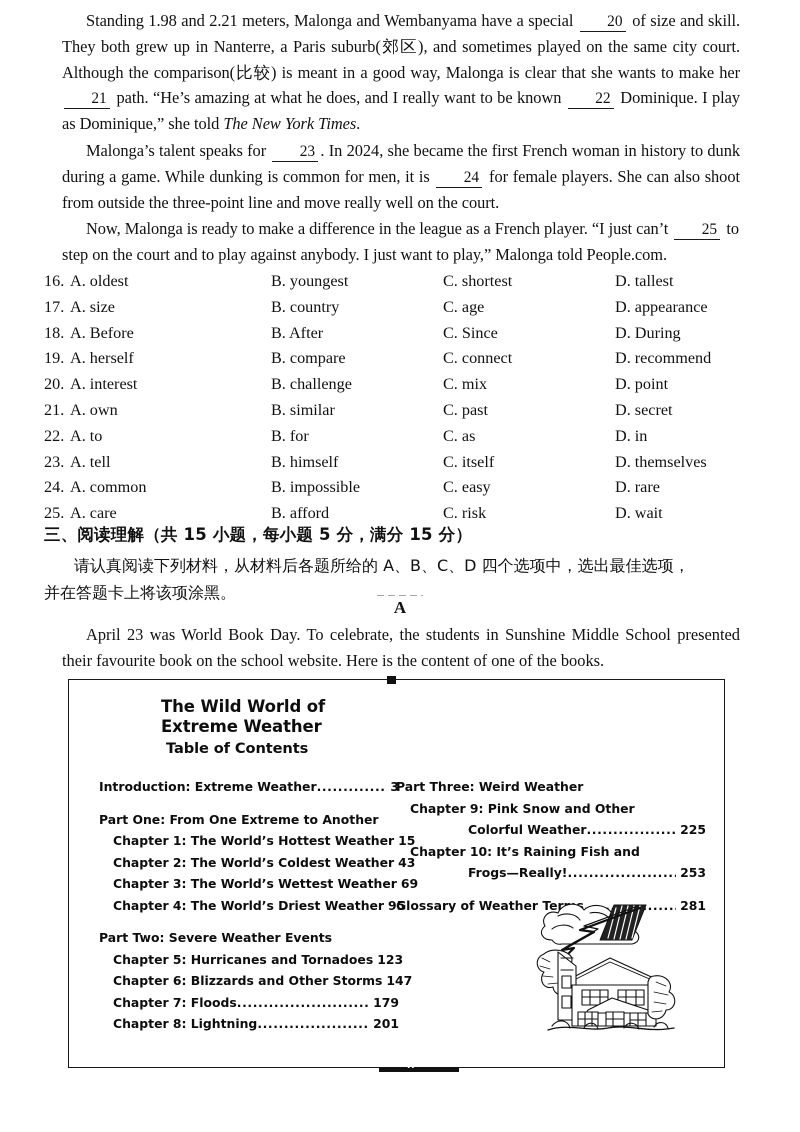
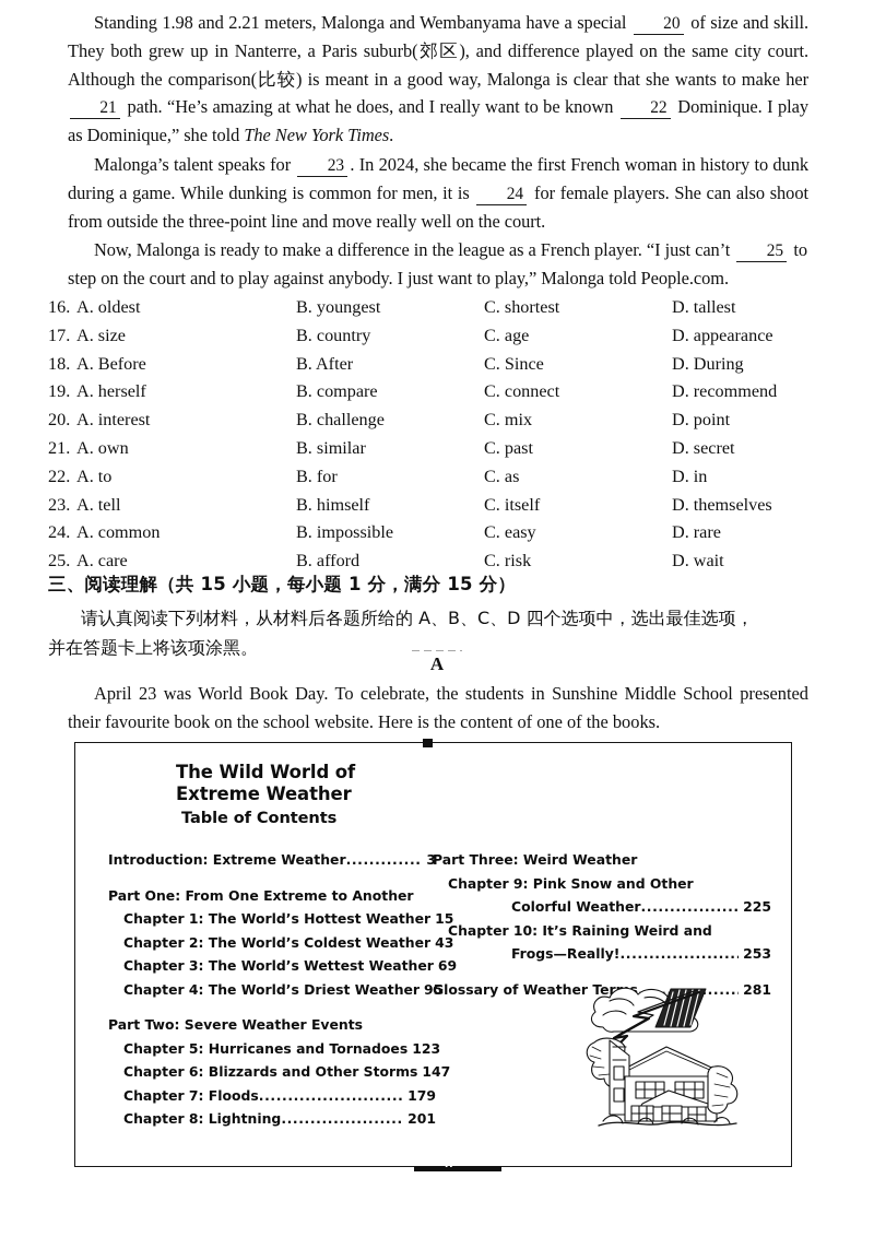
- Standing 1.98 and 2.21 meters, Malonga and Wembanyama have a special 20 of size and skill. They both grew up in Nanterre, a Paris suburb(郊区), and sometimes played on the same city court. Although the comparison(比较) is meant in a good way, Malonga is clear that she wants to make her 21 path. “He’s amazing at what he does, and I really want to be known 22 Dominique. I play as Dominique,” she told The New York Times.
+ Standing 1.98 and 2.21 meters, Malonga and Wembanyama have a special 20 of size and skill. They both grew up in Nanterre, a Paris suburb(郊区), and difference played on the same city court. Although the comparison(比较) is meant in a good way, Malonga is clear that she wants to make her 21 path. “He’s amazing at what he does, and I really want to be known 22 Dominique. I play as Dominique,” she told The New York Times.
  Malonga’s talent speaks for 23 . In 2024, she became the first French woman in history to dunk during a game. While dunking is common for men, it is 24 for female players. She can also shoot from outside the three-point line and move really well on the court.
  Now, Malonga is ready to make a difference in the league as a French player. “I just can’t 25 to step on the court and to play against anybody. I just want to play,” Malonga told People.com.
  16.
  A. oldest
  B. youngest
  C. shortest
  D. tallest
  17.
  A. size
  B. country
  C. age
  D. appearance
  18.
  A. Before
  B. After
  C. Since
  D. During
  19.
  A. herself
  B. compare
  C. connect
  D. recommend
  20.
  A. interest
  B. challenge
  C. mix
  D. point
  21.
  A. own
  B. similar
  C. past
  D. secret
  22.
  A. to
  B. for
  C. as
  D. in
  23.
  A. tell
  B. himself
  C. itself
  D. themselves
  24.
  A. common
  B. impossible
  C. easy
  D. rare
  25.
  A. care
  B. afford
  C. risk
  D. wait
- 三、阅读理解（共 15 小题，每小题 5 分，满分 15 分）
+ 三、阅读理解（共 15 小题，每小题 1 分，满分 15 分）
  请认真阅读下列材料，从材料后各题所给的 A、B、C、D 四个选项中，选出最佳选项，
  并在答题卡上将该项涂黑。
  A
  April 23 was World Book Day. To celebrate, the students in Sunshine Middle School presented their favourite book on the school website. Here is the content of one of the books.
  H
  The Wild World of
  Extreme Weather
  Table of Contents
  Introduction: Extreme Weather
  3
  Part One: From One Extreme to Another
  Chapter 1: The World’s Hottest Weather
  15
  Chapter 2: The World’s Coldest Weather
  43
  Chapter 3: The World’s Wettest Weather
  69
  Chapter 4: The World’s Driest Weather
  95
  Part Two: Severe Weather Events
  Chapter 5: Hurricanes and Tornadoes
  123
  Chapter 6: Blizzards and Other Storms
  147
  Chapter 7: Floods
  179
  Chapter 8: Lightning
  201
  Part Three: Weird Weather
  Chapter 9: Pink Snow and Other
  Colorful Weather
  225
- Chapter 10: It’s Raining Fish and
+ Chapter 10: It’s Raining Weird and
  Frogs—Really!
  253
  Glossary of Weather Ters
  281
